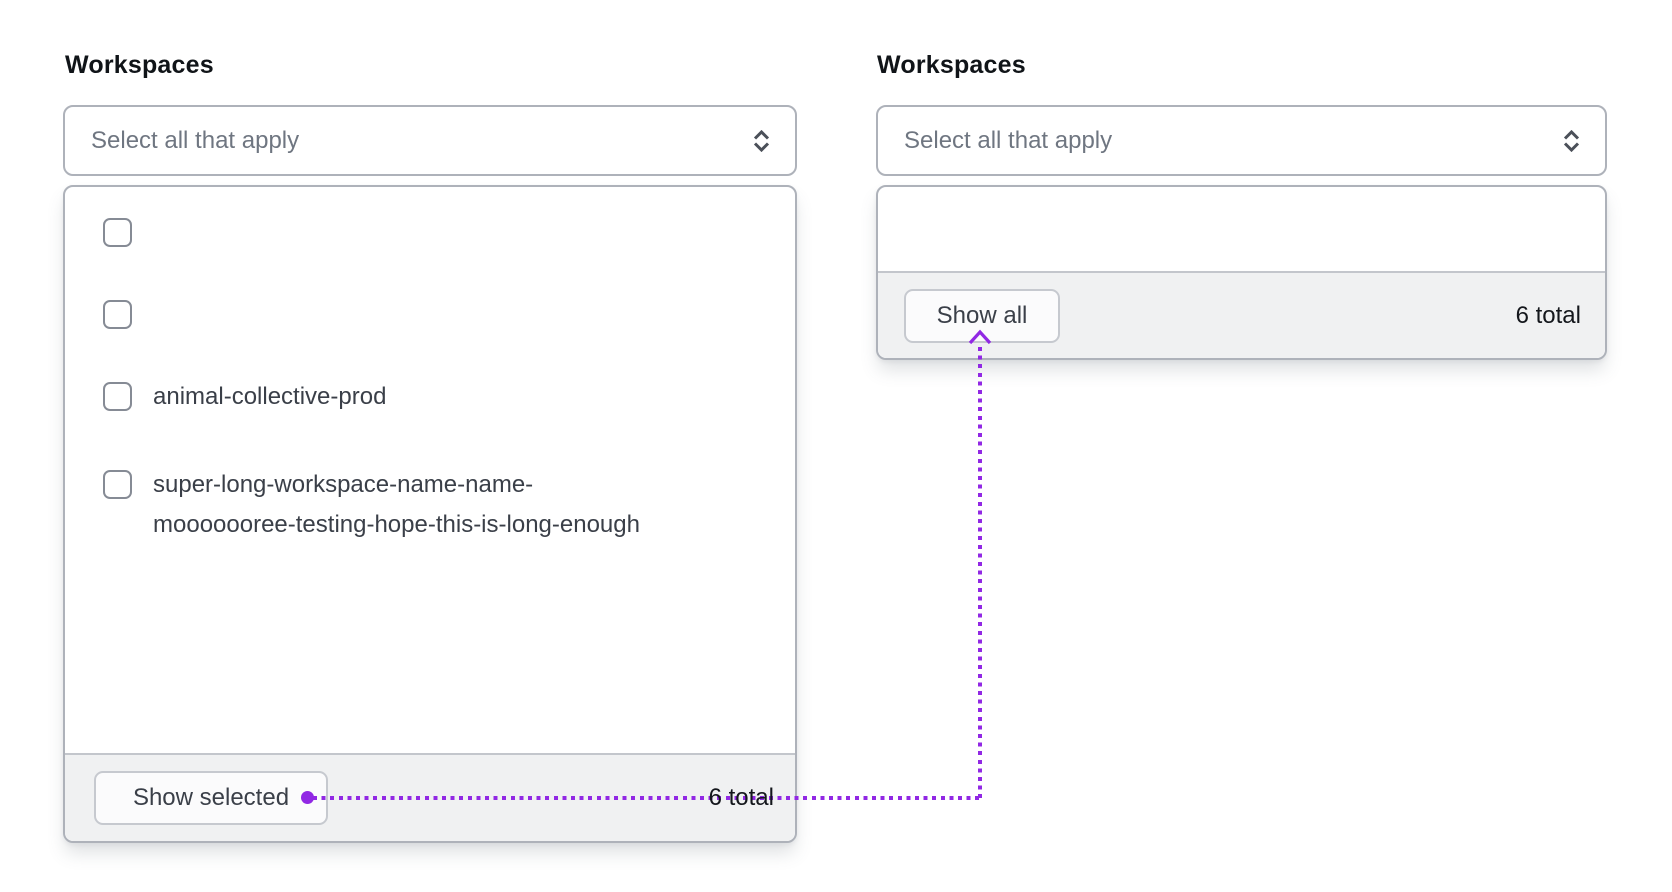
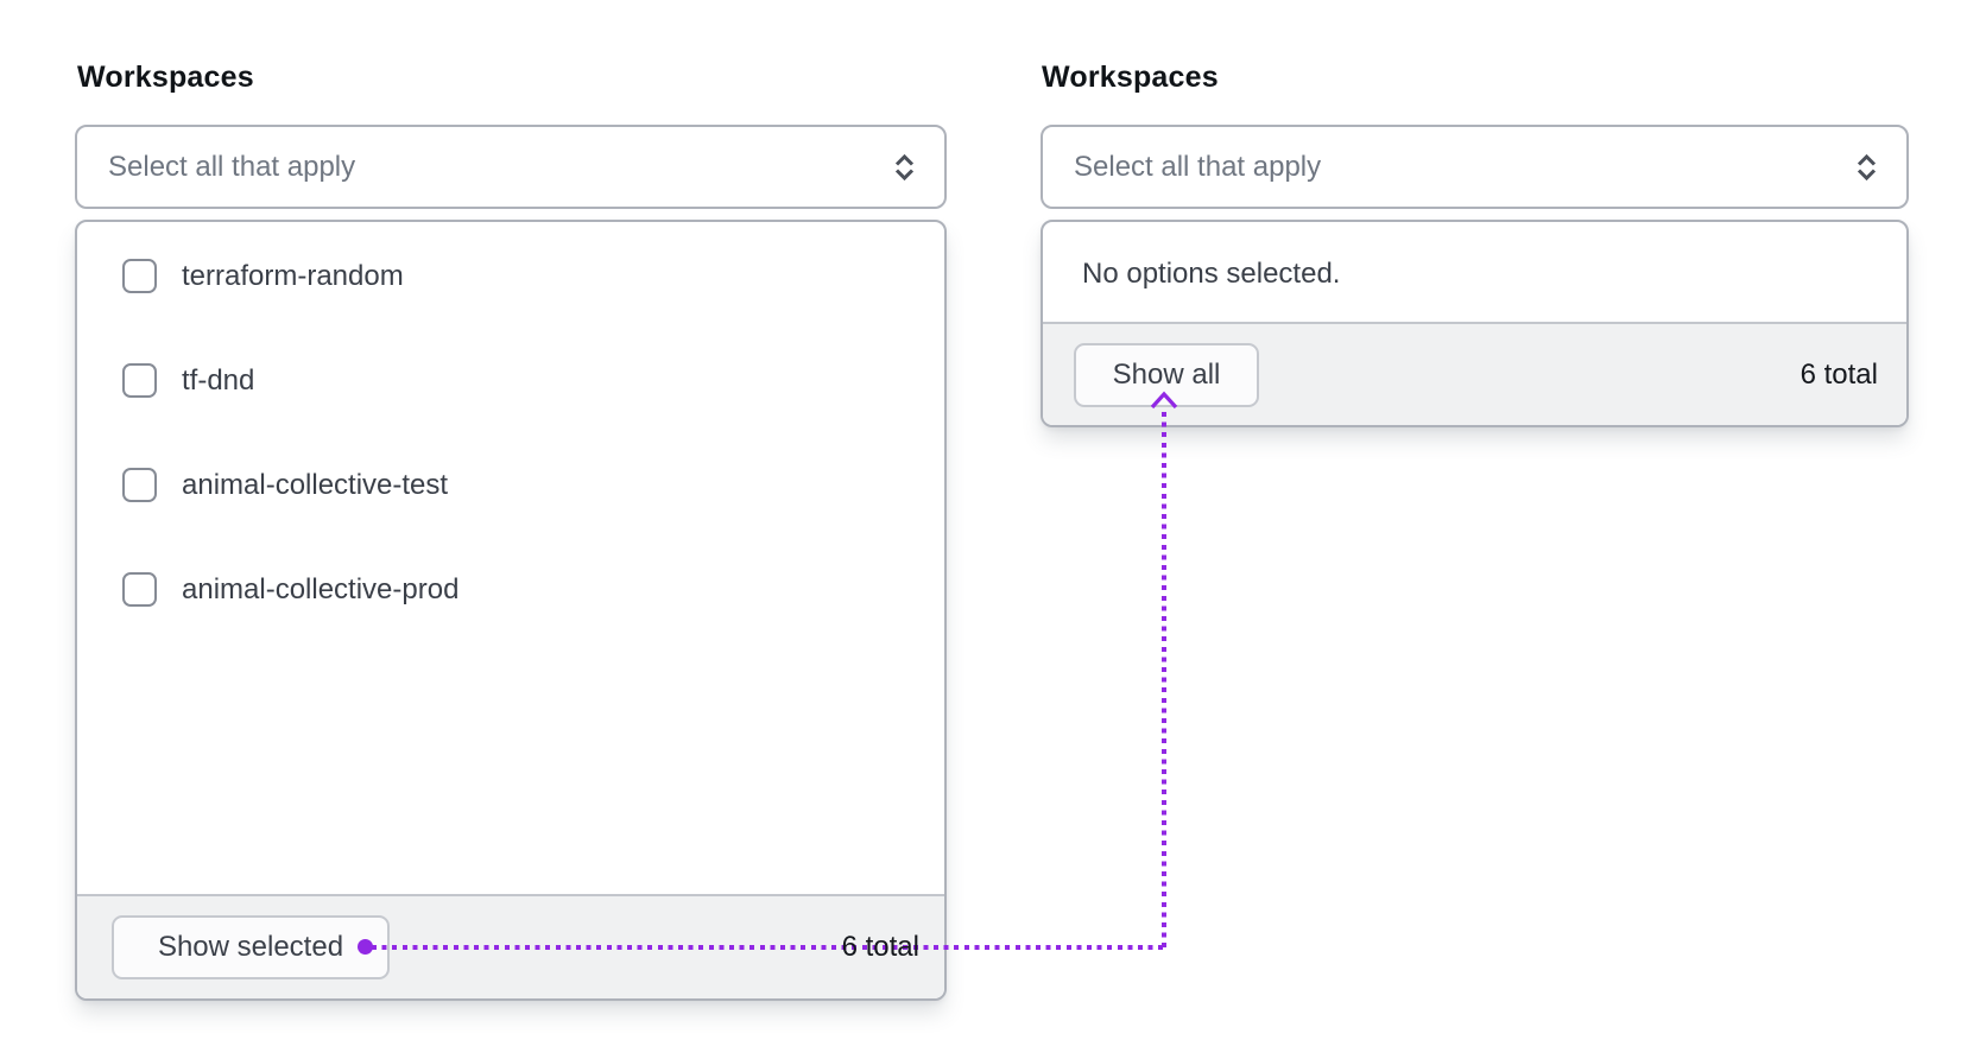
  Workspaces
  Select all that apply
+ terraform-random
+ tf-dnd
+ animal-collective-test
  animal-collective-prod
- super-long-workspace-name-name-
- mooooooree-testing-hope-this-is-long-enough
  Show selected
  6 total
  Workspaces
  Select all that apply
+ No options selected.
  Show all
  6 total
